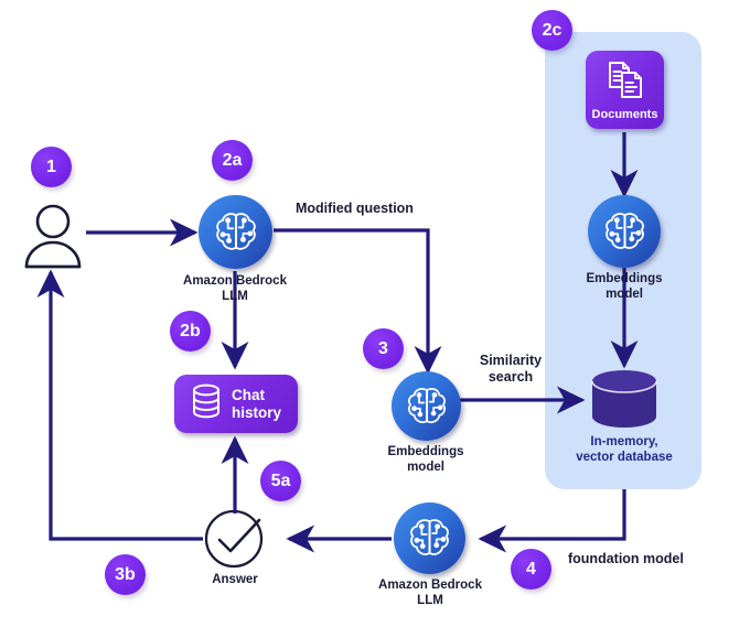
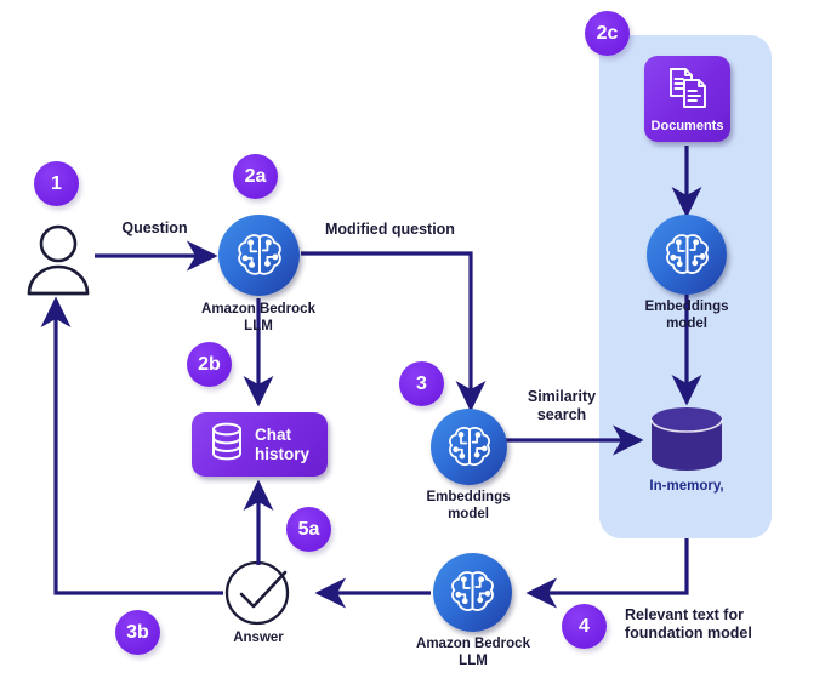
  1
  2a
  2b
  2c
  3
  4
  5a
  3b
  Amazon Bedrock
  LLM
  Chat
  history
  Embeddings
  model
  Documents
  Embeddings
  model
  In-memory,
- vector database
  Answer
  Amazon Bedrock
  LLM
+ Question
  Modified question
  Similarity
  search
+ Relevant text for
  foundation model
